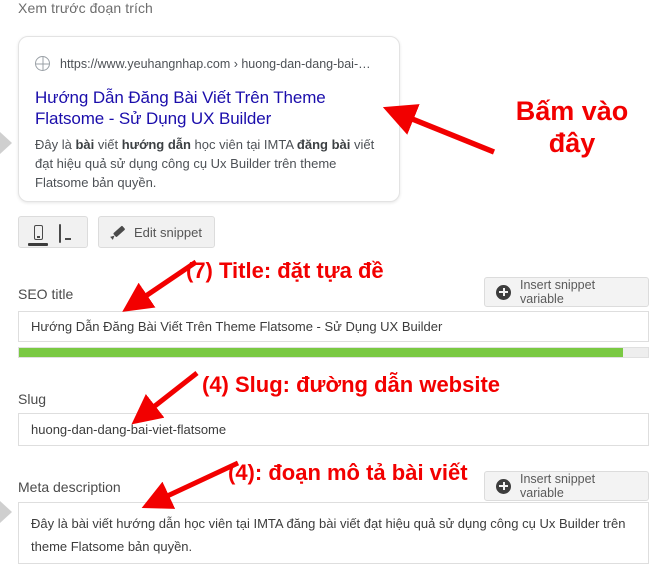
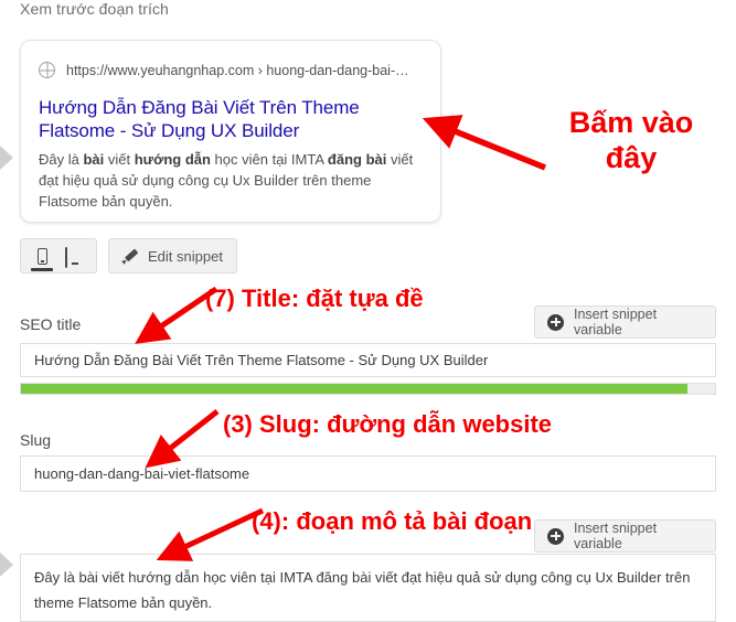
  Xem trước đoạn trích
  https://www.yeuhangnhap.com › huong-dan-dang-bai-…
  Hướng Dẫn Đăng Bài Viết Trên Theme Flatsome - Sử Dụng UX Builder
  Đây là bài viết hướng dẫn học viên tại IMTA đăng bài viết đạt hiệu quả sử dụng công cụ Ux Builder trên theme Flatsome bản quyền.
  Edit snippet
  SEO title
  Insert snippet variable
  Hướng Dẫn Đăng Bài Viết Trên Theme Flatsome - Sử Dụng UX Builder
  Slug
  huong-dan-dang-bai-viet-flatsome
- Meta description
  Insert snippet variable
  Đây là bài viết hướng dẫn học viên tại IMTA đăng bài viết đạt hiệu quả sử dụng công cụ Ux Builder trên theme Flatsome bản quyền.
  Bấm vào
  đây
  (7) Title: đặt tựa đề
- (4) Slug: đường dẫn website
+ (3) Slug: đường dẫn website
- (4): đoạn mô tả bài viết
+ (4): đoạn mô tả bài đoạn
